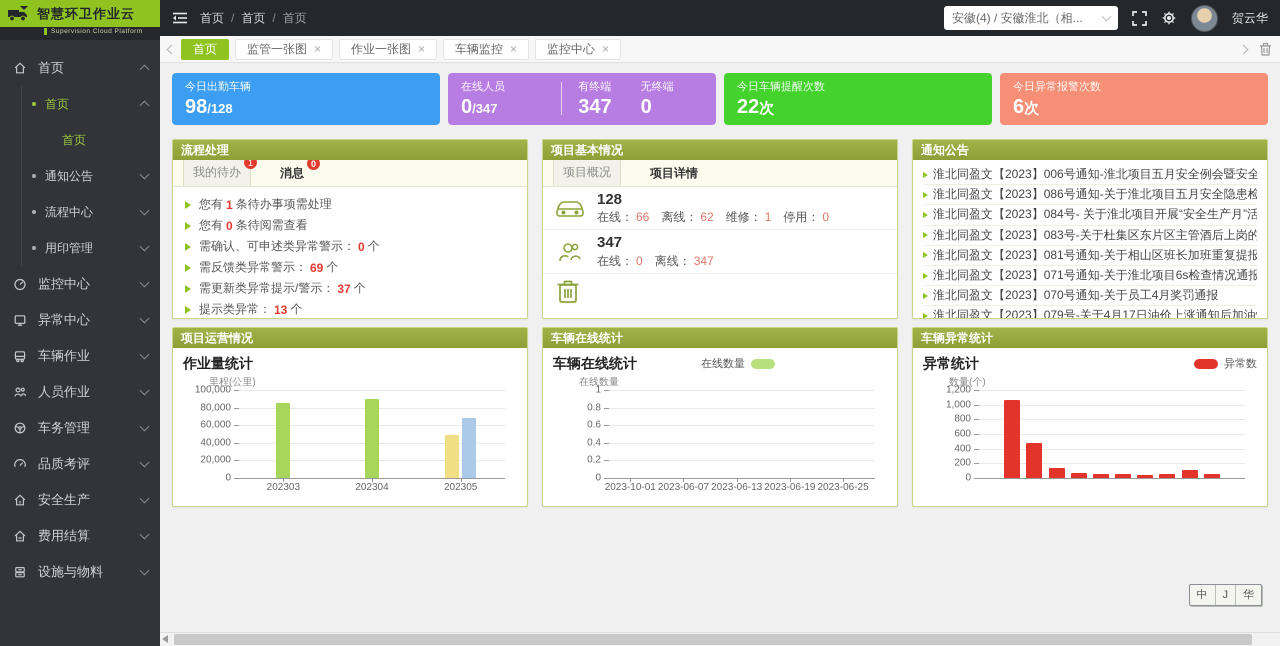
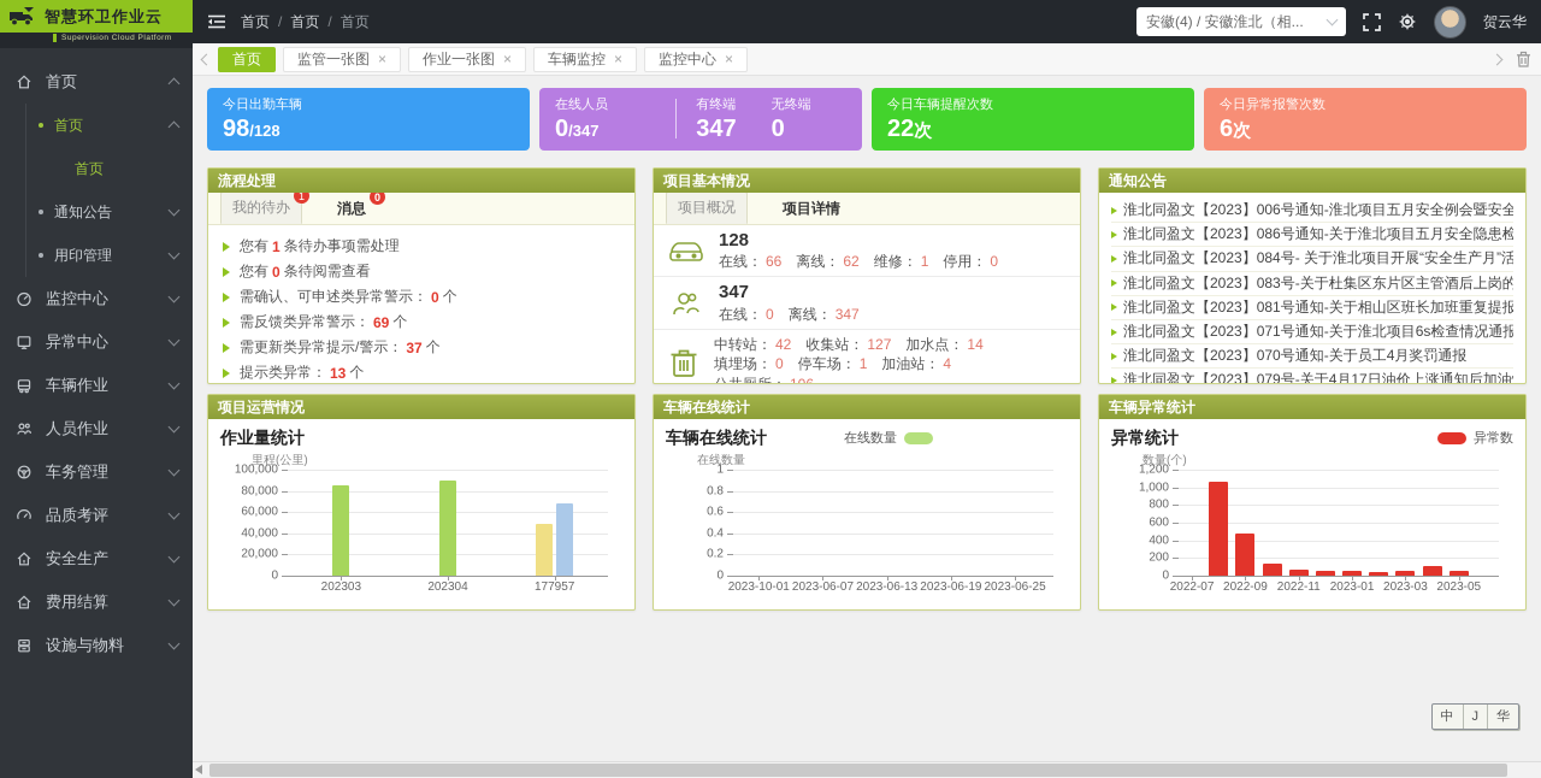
  智慧环卫作业云
  首页
  首页
  首页
  通知公告
- 流程中心
  用印管理
  监控中心
  异常中心
  车辆作业
  人员作业
  车务管理
  品质考评
  安全生产
  费用结算
  设施与物料
  首页
  /
  首页
  /
  首页
  安徽(4) / 安徽淮北（相...
  贺云华
  首页
  监管一张图
  ×
  作业一张图
  ×
  车辆监控
  ×
  监控中心
  ×
  今日出勤车辆
  98/128
  在线人员
  0/347
  有终端
  347
  无终端
  0
  今日车辆提醒次数
  22次
  今日异常报警次数
  6次
  流程处理
  我的待办
  1
  消息
  0
  您有
  1
  条待办事项需处理
  您有
  0
  条待阅需查看
  需确认、可申述类异常警示：
  0
  个
  需反馈类异常警示：
  69
  个
  需更新类异常提示/警示：
  37
  个
  提示类异常：
  13
  个
  项目基本情况
  项目概况
  项目详情
  128
  在线： 66
  离线： 62
  维修： 1
  停用： 0
  347
  在线： 0
  离线： 347
+ 中转站： 42
+ 收集站： 127
+ 加水点： 14
+ 填埋场： 0
+ 停车场： 1
+ 加油站： 4
  通知公告
  淮北同盈文【2023】006号通知-淮北项目五月安全例会暨安全
  淮北同盈文【2023】086号通知-关于淮北项目五月安全隐患检
  淮北同盈文【2023】084号- 关于淮北项目开展“安全生产月”活
  淮北同盈文【2023】083号-关于杜集区东片区主管酒后上岗的
  淮北同盈文【2023】081号通知-关于相山区班长加班重复提报
  淮北同盈文【2023】071号通知-关于淮北项目6s检查情况通报
  淮北同盈文【2023】070号通知-关于员工4月奖罚通报
  淮北同盈文【2023】079号-关于4月17日油价上涨通知后加油
  项目运营情况
  作业量统计
  里程(公里)
  0
  20,000
  40,000
  60,000
  80,000
  100,000
  202303
  202304
- 202305
+ 177957
  车辆在线统计
  车辆在线统计
  在线数量
  在线数量
  0
  0.2
  0.4
  0.6
  0.8
  1
  2023-10-01
  2023-06-07
  2023-06-13
  2023-06-19
  2023-06-25
  车辆异常统计
  异常统计
  异常数
  数量(个)
  0
  200
  400
  600
  800
  1,000
  1,200
+ 2022-07
+ 2022-09
+ 2022-11
+ 2023-01
+ 2023-03
+ 2023-05
  中
  J
  华
